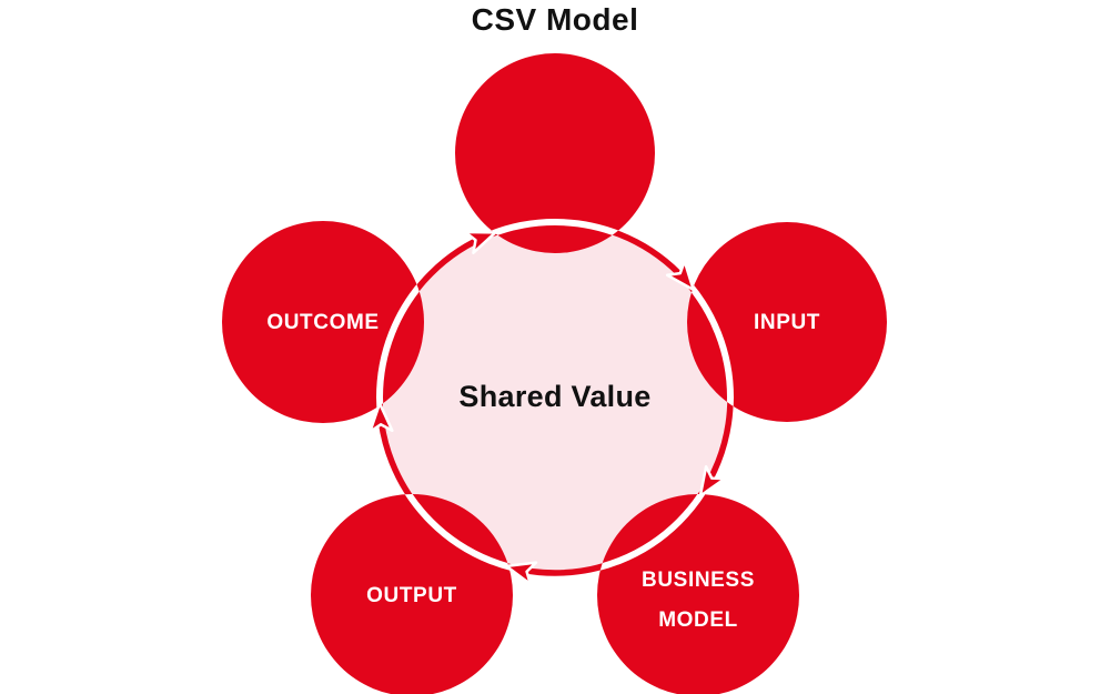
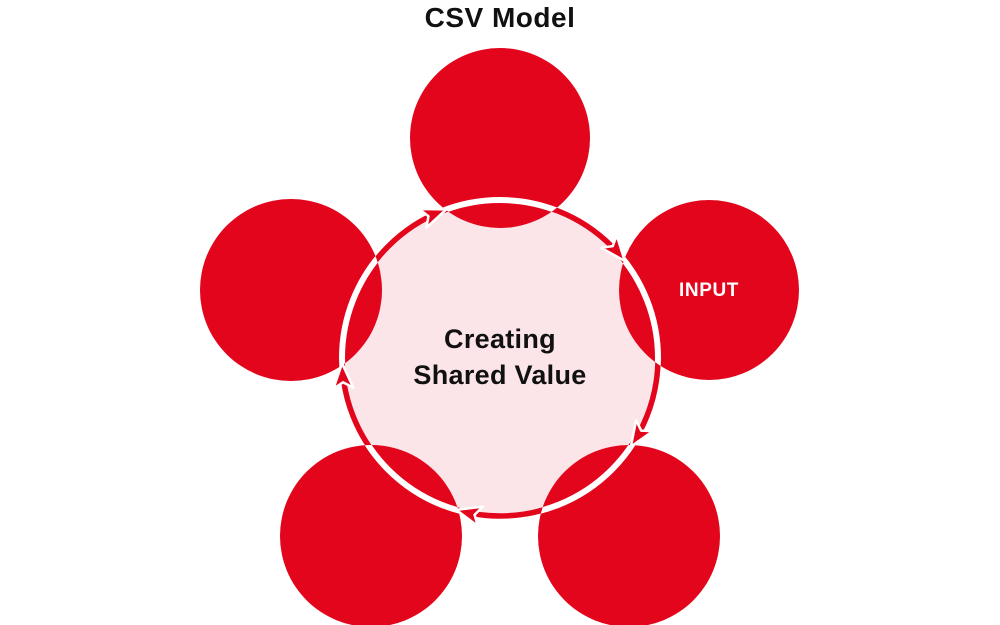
  CSV Model
+ Creating
  Shared Value
  INPUT
- BUSINESS
- MODEL
- OUTPUT
- OUTCOME
